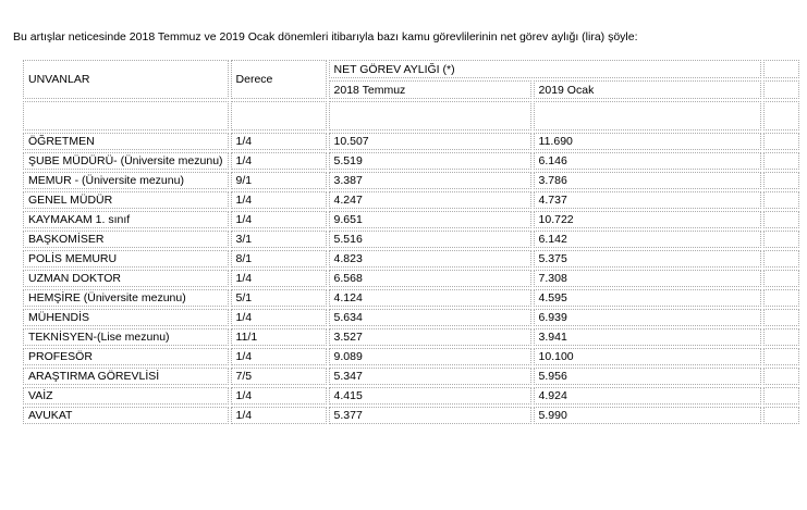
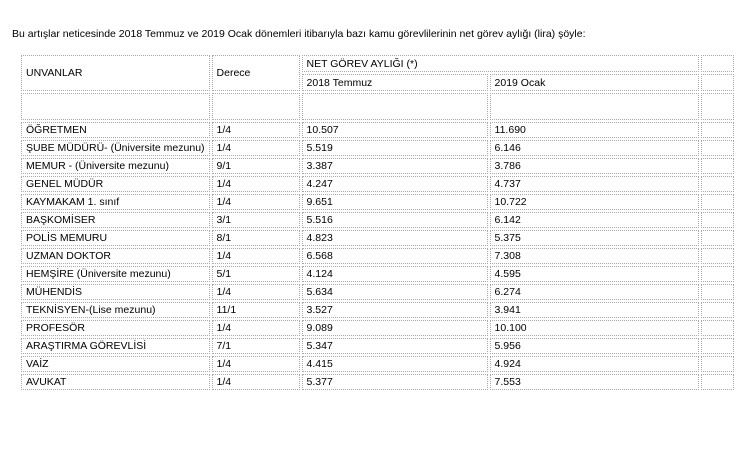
  Bu artışlar neticesinde 2018 Temmuz ve 2019 Ocak dönemleri itibarıyla bazı kamu görevlilerinin net görev aylığı (lira) şöyle:
  UNVANLAR	Derece	NET GÖREV AYLIĞI (*)
  2018 Temmuz	2019 Ocak
  ÖĞRETMEN	1/4	10.507	11.690
  ŞUBE MÜDÜRÜ- (Üniversite mezunu)	1/4	5.519	6.146
  MEMUR - (Üniversite mezunu)	9/1	3.387	3.786
  GENEL MÜDÜR	1/4	4.247	4.737
  KAYMAKAM 1. sınıf	1/4	9.651	10.722
  BAŞKOMİSER	3/1	5.516	6.142
  POLİS MEMURU	8/1	4.823	5.375
  UZMAN DOKTOR	1/4	6.568	7.308
  HEMŞİRE (Üniversite mezunu)	5/1	4.124	4.595
- MÜHENDİS	1/4	5.634	6.939
+ MÜHENDİS	1/4	5.634	6.274
  TEKNİSYEN-(Lise mezunu)	11/1	3.527	3.941
  PROFESÖR	1/4	9.089	10.100
- ARAŞTIRMA GÖREVLİSİ	7/5	5.347	5.956
+ ARAŞTIRMA GÖREVLİSİ	7/1	5.347	5.956
  VAİZ	1/4	4.415	4.924
- AVUKAT	1/4	5.377	5.990
+ AVUKAT	1/4	5.377	7.553
